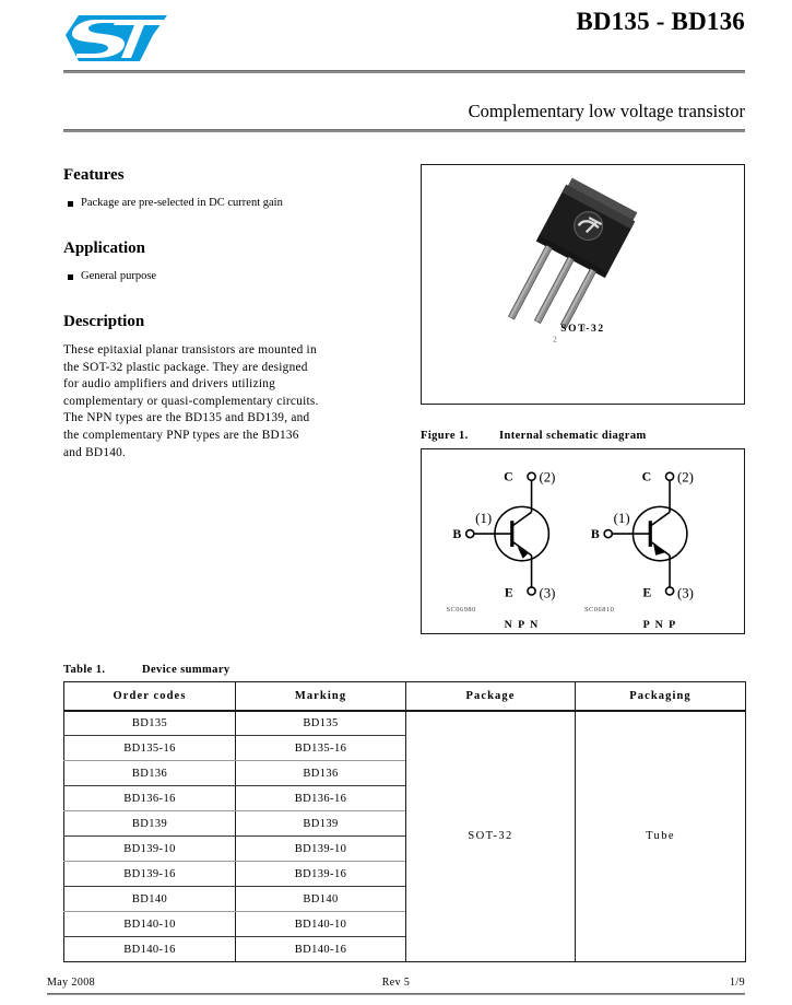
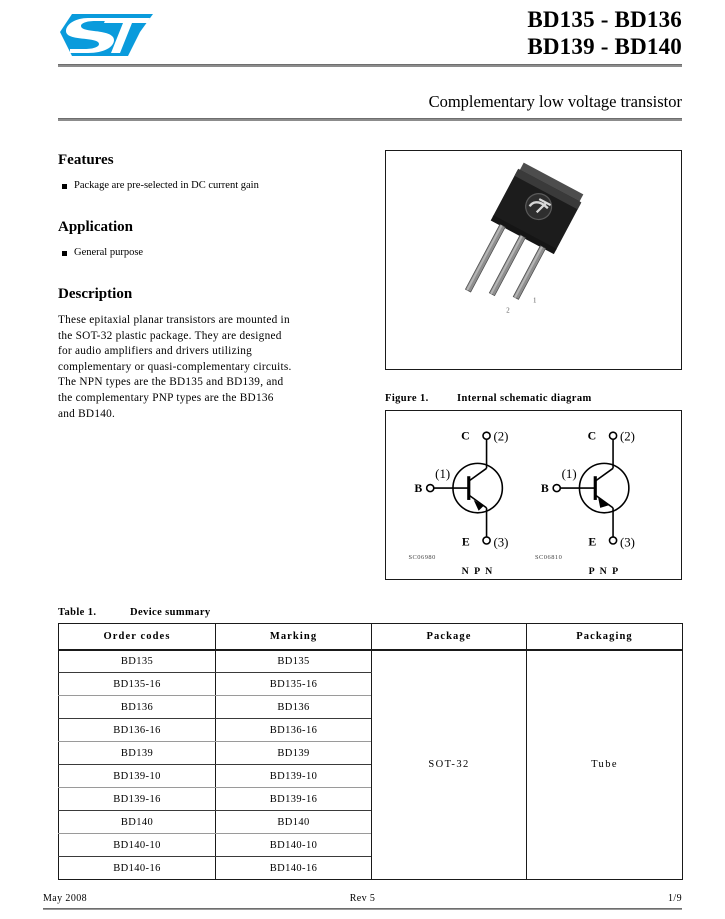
  BD135 - BD136
+ BD139 - BD140
  Complementary low voltage transistor
  Features
  Package are pre-selected in DC current gain
  Application
  General purpose
  Description
  These epitaxial planar transistors are mounted in
  the SOT-32 plastic package. They are designed
  for audio amplifiers and drivers utilizing
  complementary or quasi-complementary circuits.
  The NPN types are the BD135 and BD139, and
  the complementary PNP types are the BD136
  and BD140.
  2
  1
- SOT-32
  Figure 1. Internal schematic diagram
  C
  (2)
  B
  (1)
  E
  (3)
  N P N
  C
  (2)
  B
  (1)
  E
  (3)
  P N P
  Table 1. Device summary
  Order codes	Marking	Package	Packaging
  BD135	BD135	SOT-32	Tube
  BD135-16	BD135-16
  BD136	BD136
  BD136-16	BD136-16
  BD139	BD139
  BD139-10	BD139-10
  BD139-16	BD139-16
  BD140	BD140
  BD140-10	BD140-10
  BD140-16	BD140-16
  May 2008
  Rev 5
  1/9
